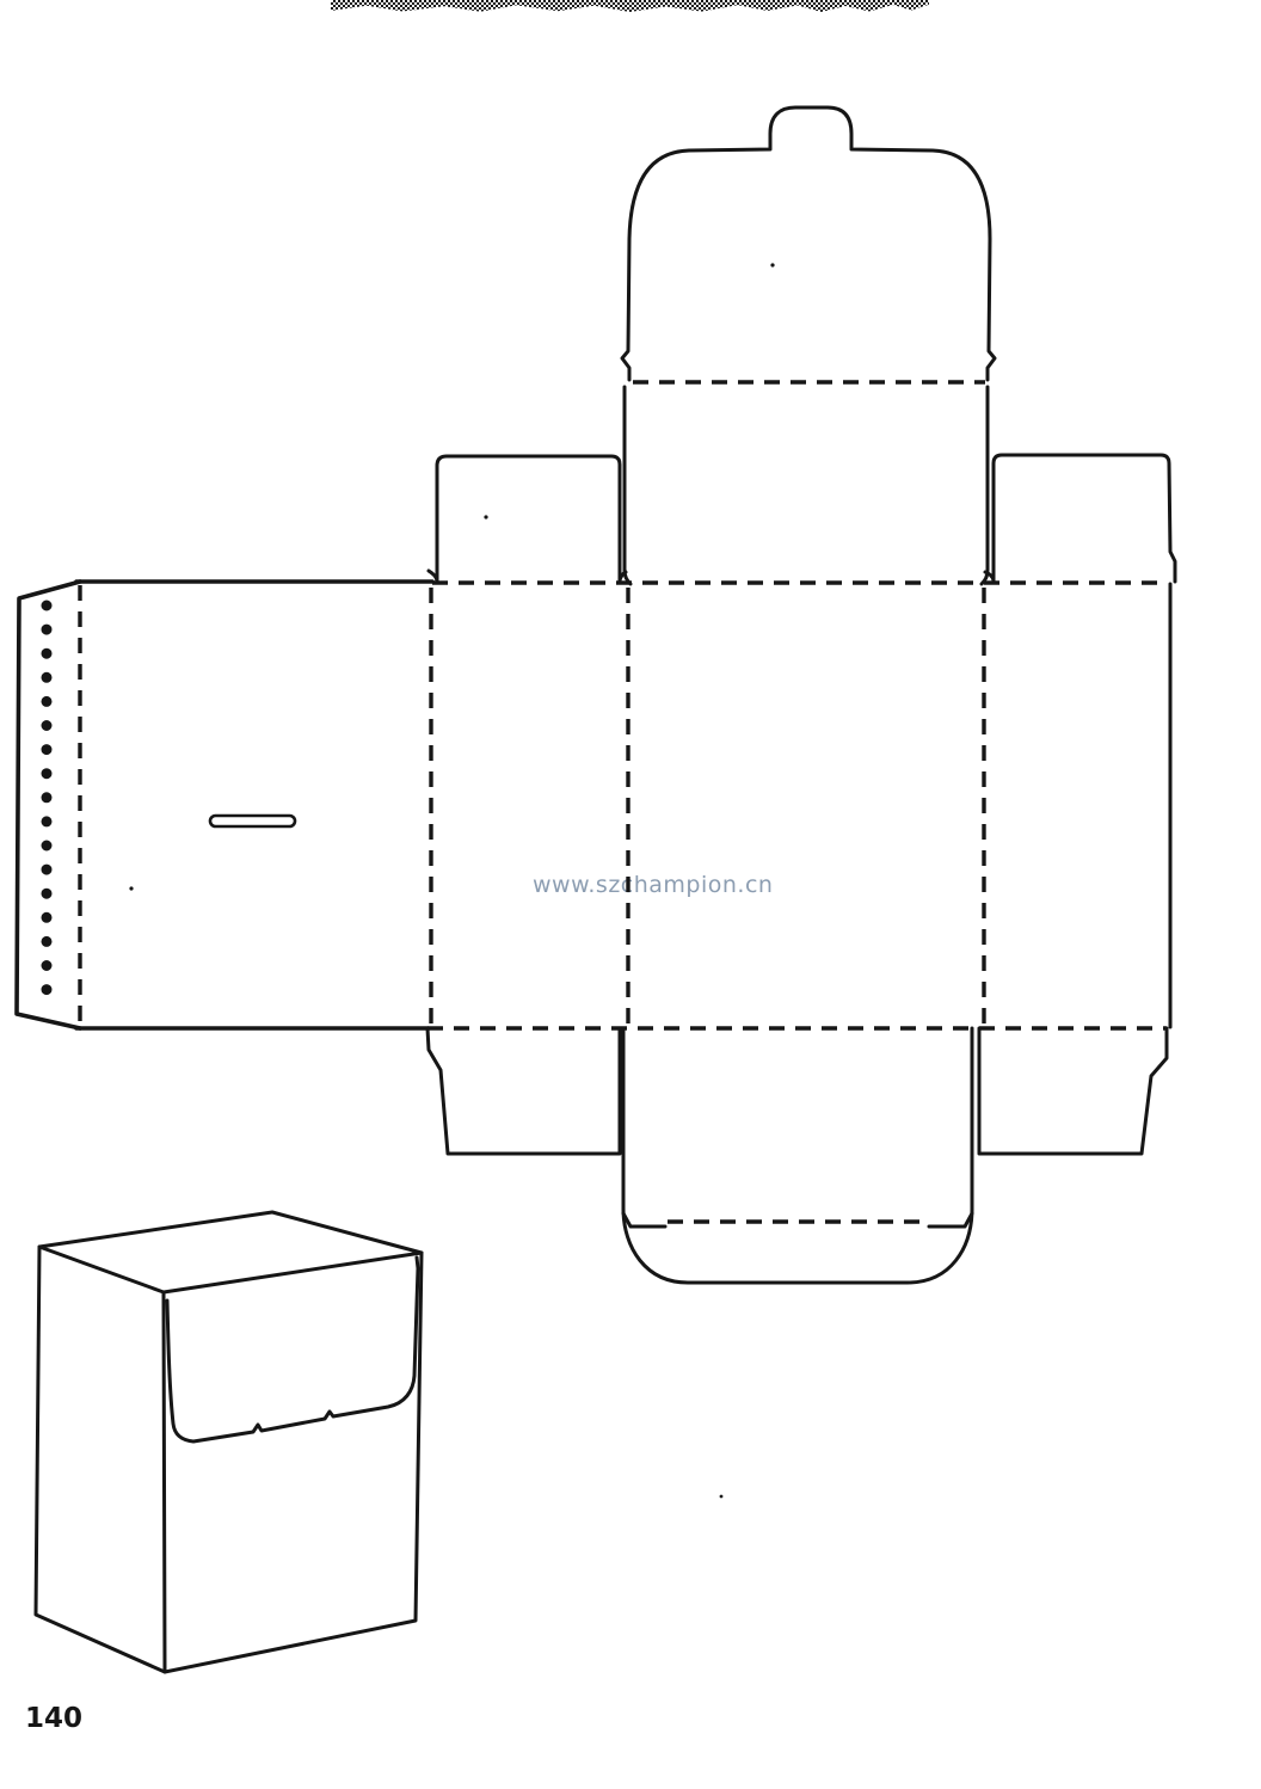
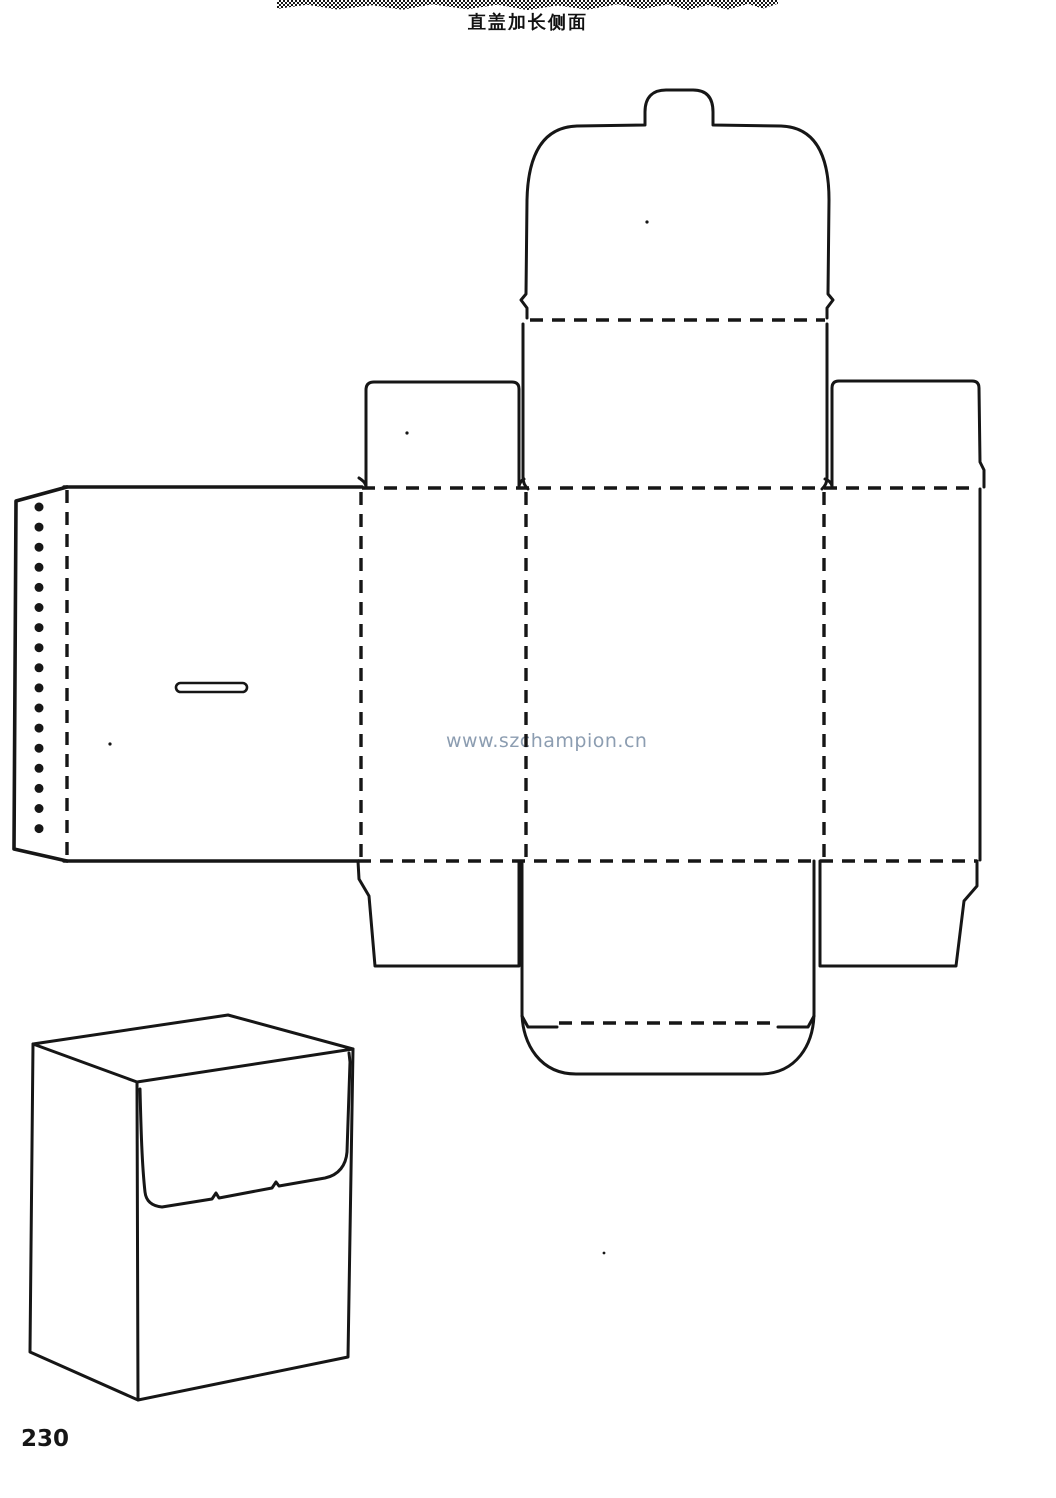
+ 直盖加长侧面
  www.szhampion.cn
- 140
+ 230
